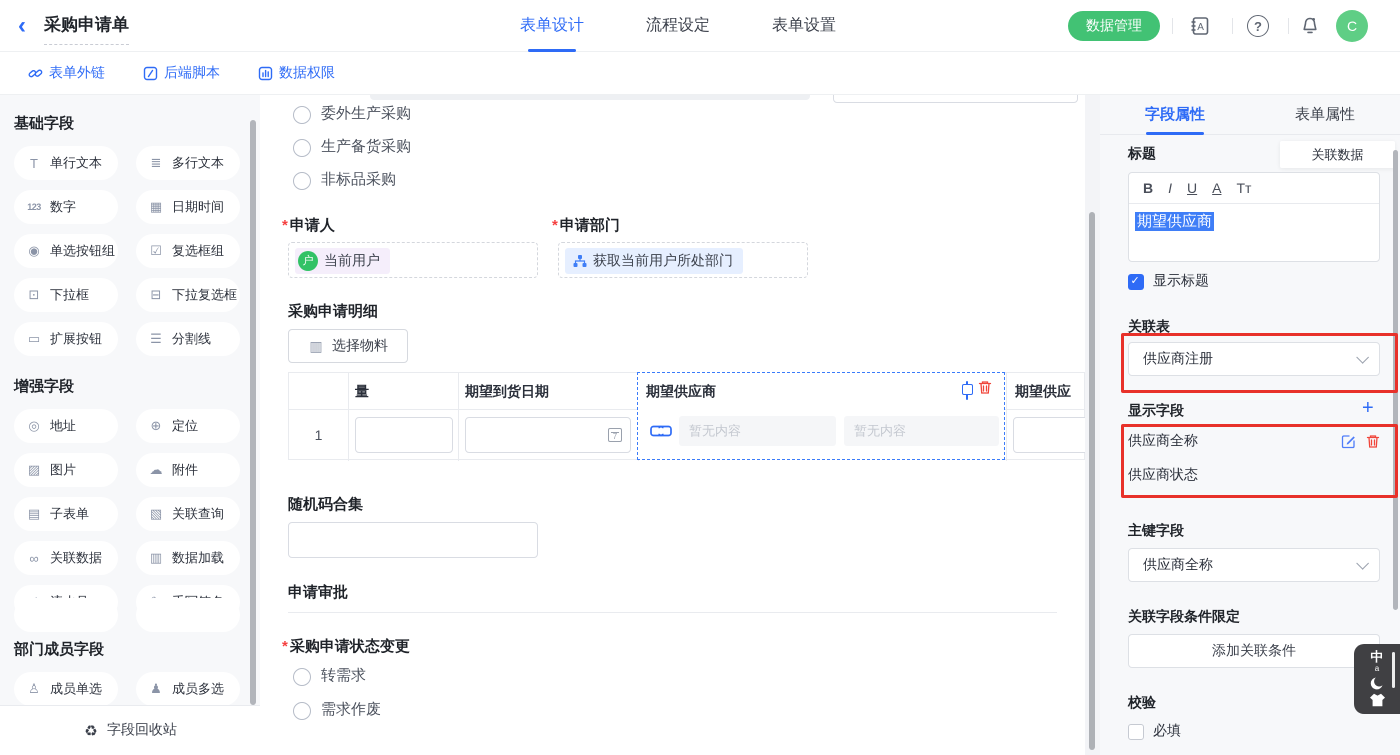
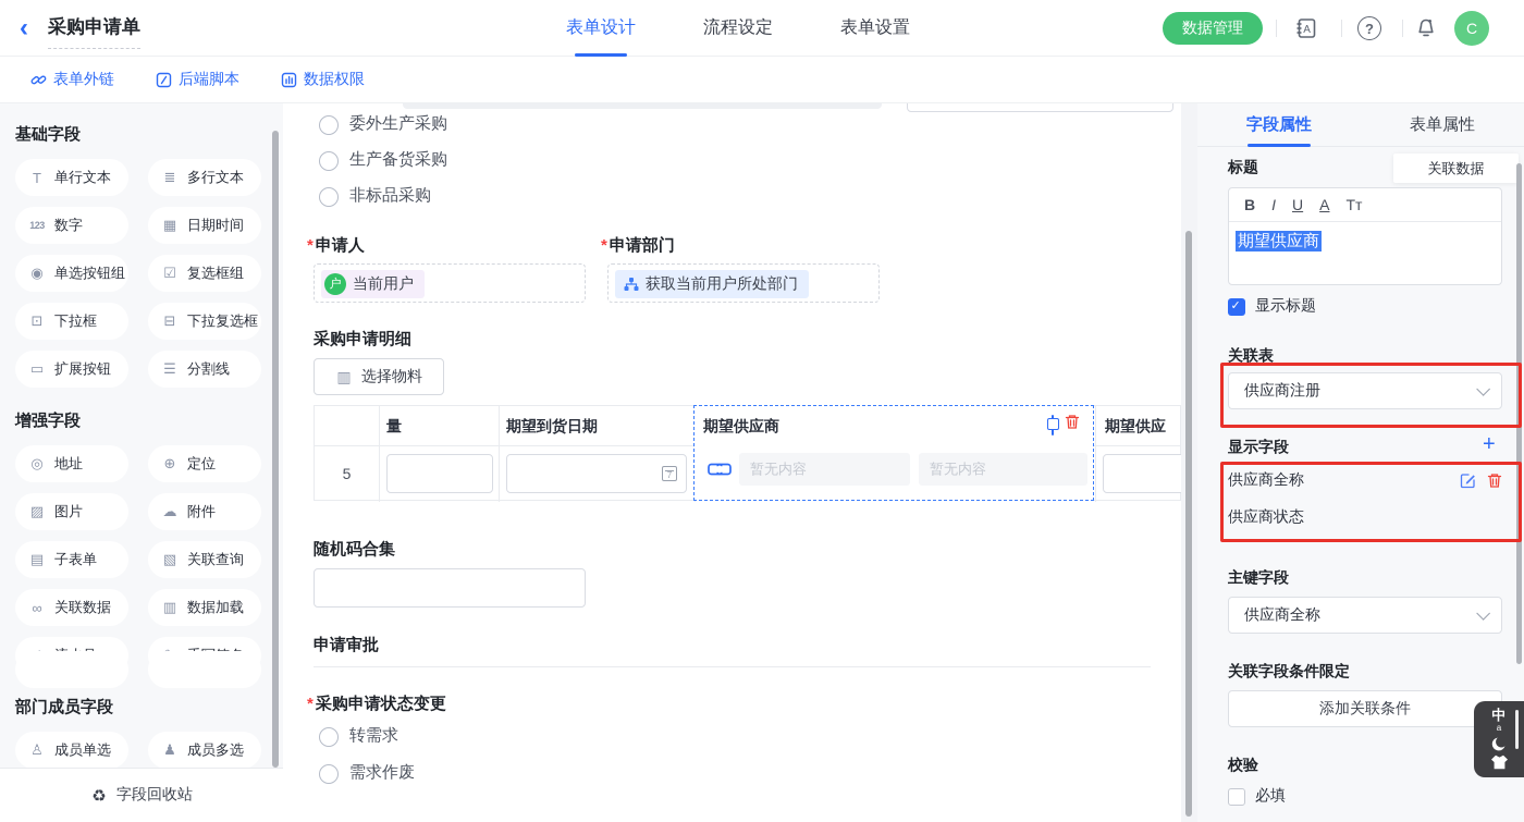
  ‹
  采购申请单
  表单设计
  流程设定
  表单设置
  数据管理
  A
  ?
  C
  表单外链
  后端脚本
  数据权限
  基础字段
  T
  单行文本
  ≣
  多行文本
  123
  数字
  ▦
  日期时间
  ◉
  单选按钮组
  ☑
  复选框组
  ⊡
  下拉框
  ⊟
  下拉复选框
  ▭
  扩展按钮
  ☰
  分割线
  增强字段
  ◎
  地址
  ⊕
  定位
  ▨
  图片
  ☁
  附件
  ▤
  子表单
  ▧
  关联查询
  ∞
  关联数据
  ▥
  数据加载
  部门成员字段
  ♙
  成员单选
  ♟
  成员多选
  ♻
  字段回收站
  委外生产采购
  生产备货采购
  非标品采购
  *申请人
  户
  当前用户
  *申请部门
  获取当前用户所处部门
  采购申请明细
  ▥
  选择物料
  量
  期望到货日期
  期望供应
- 1
+ 5
  7
  期望供应商
  暂无内容
  暂无内容
  随机码合集
  申请审批
  *采购申请状态变更
  转需求
  需求作废
  字段属性
  表单属性
  标题
  关联数据
  B
  I
  U
  A
  Tт
  期望供应商
  显示标题
  关联表
  供应商注册
  显示字段
  +
  供应商全称
  供应商状态
  主键字段
  供应商全称
  关联字段条件限定
  添加关联条件
  校验
  必填
  中
  a
